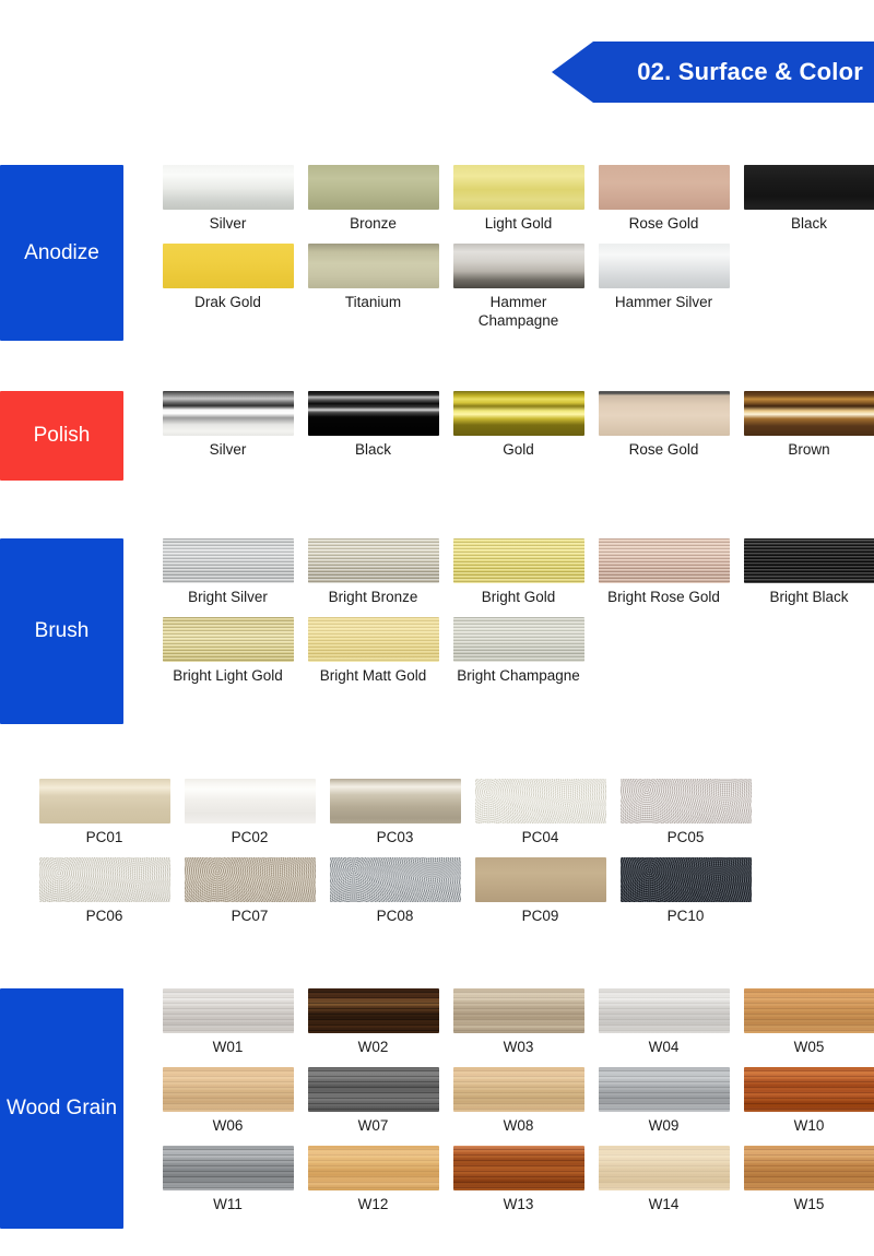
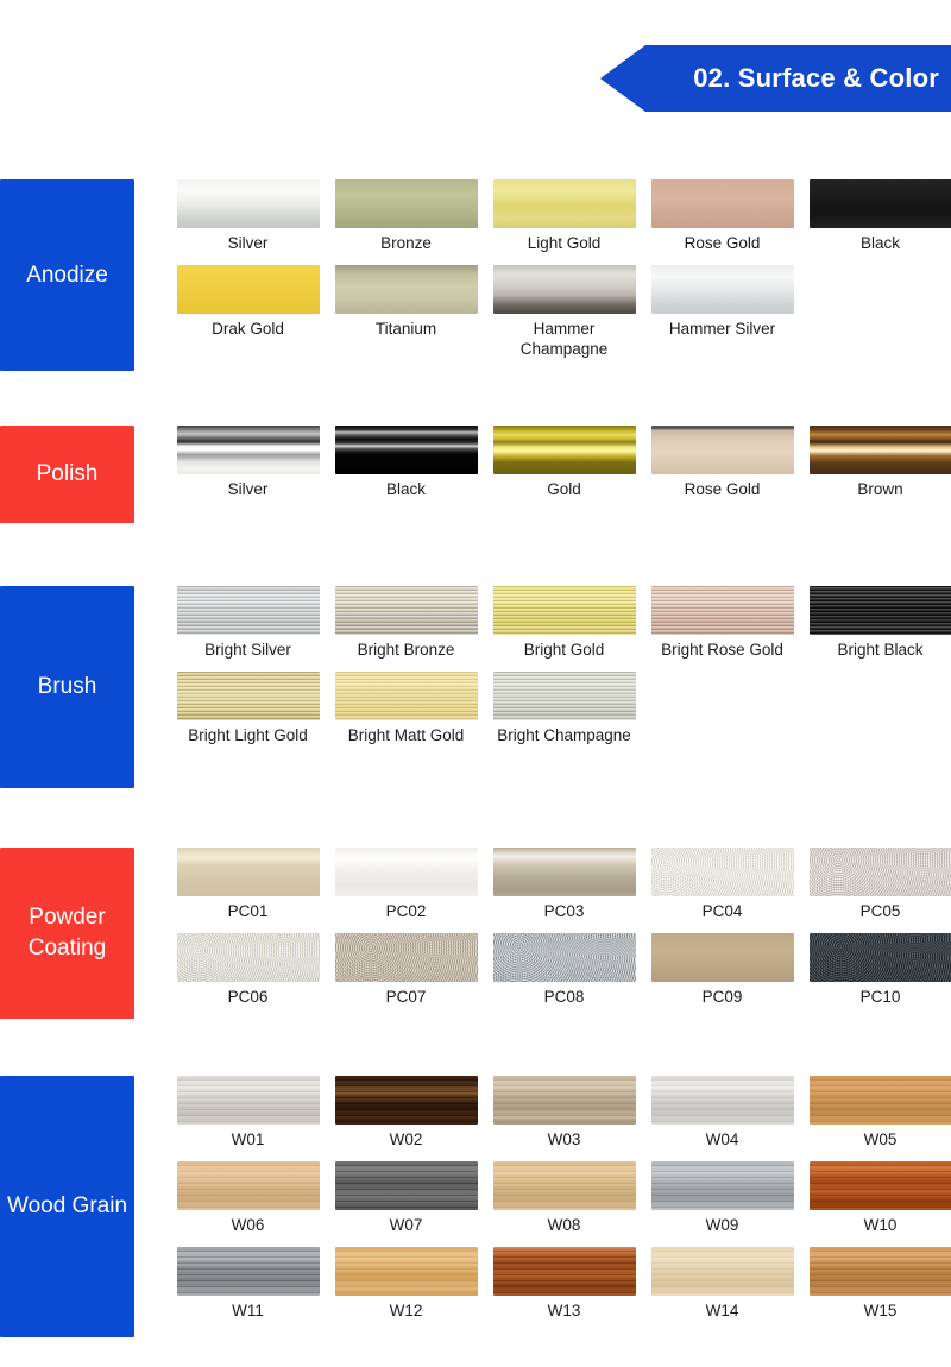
  02. Surface & Color
  Anodize
  Silver
  Bronze
  Light Gold
  Rose Gold
  Black
  Drak Gold
  Titanium
  Hammer Champagne
  Hammer Silver
  Polish
  Silver
  Black
  Gold
  Rose Gold
  Brown
  Brush
  Bright Silver
  Bright Bronze
  Bright Gold
  Bright Rose Gold
  Bright Black
  Bright Light Gold
  Bright Matt Gold
  Bright Champagne
+ Powder Coating
  PC01
  PC02
  PC03
  PC04
  PC05
  PC06
  PC07
  PC08
  PC09
  PC10
  Wood Grain
  W01
  W02
  W03
  W04
  W05
  W06
  W07
  W08
  W09
  W10
  W11
  W12
  W13
  W14
  W15
